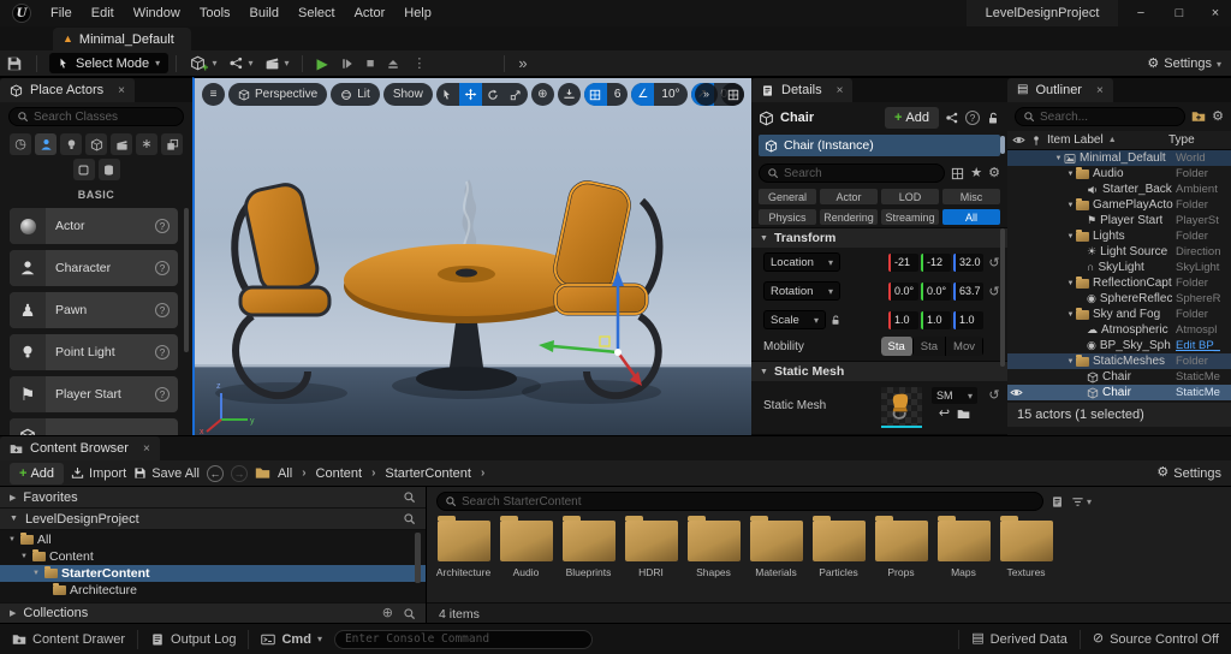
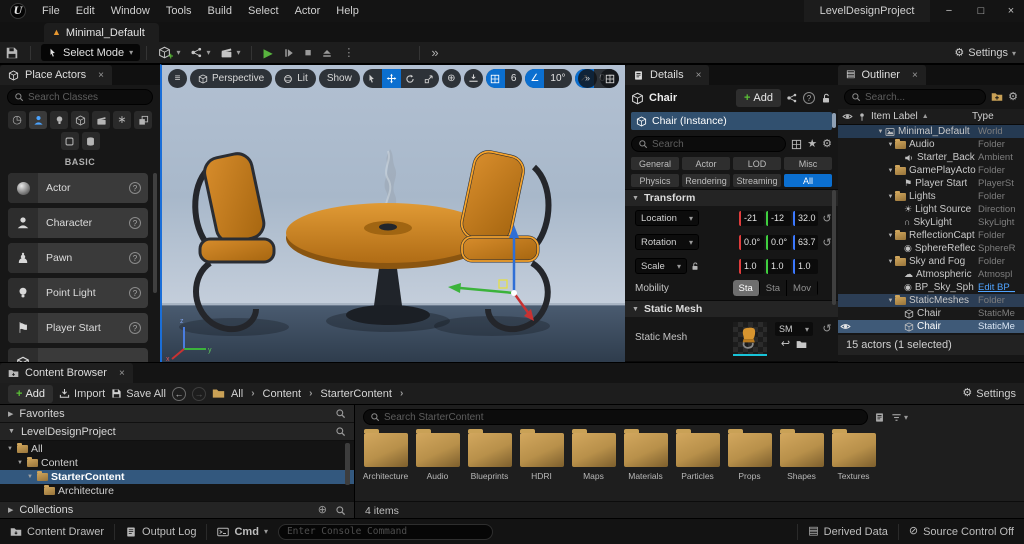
  U
  File
  Edit
  Window
  Tools
  Build
  Select
  Actor
  Help
  LevelDesignProject
  −
  □
  ×
  ▲
  Minimal_Default
  Select Mode
  ▾
  +
  ▾
  ▾
  ▾
  ▶
  ■
  ⋮
  »
  ⚙
  Settings
  ▾
  Place Actors
  ×
  Search Classes
  ◷
  ∗
  BASIC
  Actor
  ?
  Character
  ?
  ♟
  Pawn
  ?
  Point Light
  ?
  ⚑
  Player Start
  ?
  ≡
  Perspective
  Lit
  Show
  ⊕
  6
  ∠
  10°
  ↗
  »
  Details
  ×
  Chair
  +
  Add
  ?
  Chair (Instance)
  Search
  ★
  ⚙
  General
  Actor
  LOD
  Misc
  Physics
  Rendering
  Streaming
  All
  Transform
  Location
  ▾
  -21
  -12
  32.0
  ↺
  Rotation
  ▾
  0.0°
  0.0°
  63.7
  ↺
  Scale
  ▾
  1.0
  1.0
  1.0
  Mobility
  Sta
  Sta
  Mov
  Static Mesh
  Static Mesh
  SM
  ▾
  ↩
  ↺
  ▤
  Outliner
  ×
  Search...
  ⚙
  Item Label
  Type
  Minimal_Default
  World
  Audio
  Folder
  Starter_Back
  Ambient
  GamePlayActo
  Folder
  ⚑
  Player Start
  PlayerSt
  Lights
  Folder
  ☀
  Light Source
  Direction
  ∩
  SkyLight
  SkyLight
  ReflectionCapt
  Folder
  ◉
  SphereReflec
  SphereR
  Sky and Fog
  Folder
  ☁
  Atmospheric
  Atmospl
  ◉
  BP_Sky_Sph
  Edit BP_
  StaticMeshes
  Folder
  Chair
  StaticMe
  Chair
  StaticMe
  15 actors (1 selected)
  Content Browser
  ×
  +
  Add
  Import
  Save All
  ←
  →
  All
  ›
  Content
  ›
  StarterContent
  ›
  ⚙
  Settings
  Favorites
  LevelDesignProject
  All
  Content
  StarterContent
  Architecture
  Collections
  ⊕
  Search StarterContent
  ▾
  Architecture
  Audio
  Blueprints
  HDRI
- Shapes
+ Maps
  Materials
  Particles
  Props
- Maps
+ Shapes
  Textures
  4 items
  Content Drawer
  Output Log
  Cmd
  ▾
  Enter Console Command
  ▤
  Derived Data
  ⊘
  Source Control Off
